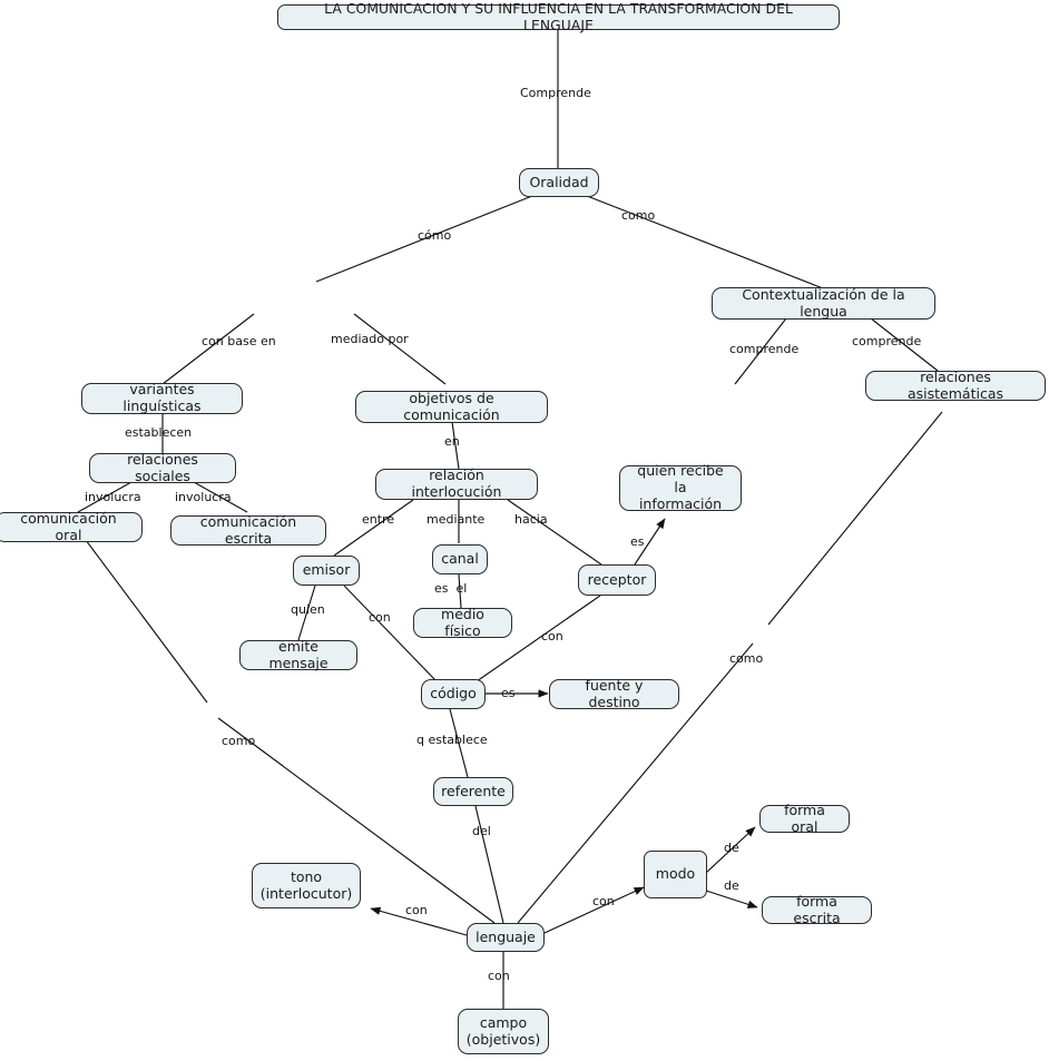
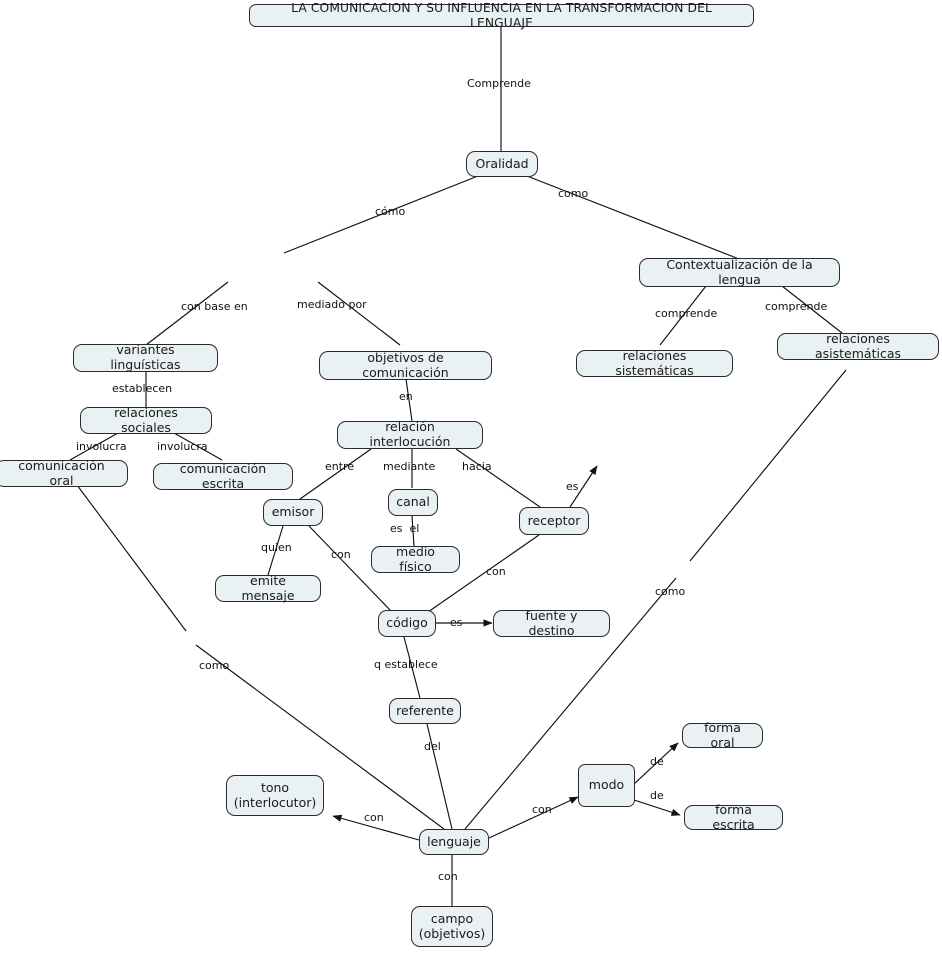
  LA COMUNICACION Y SU INFLUENCIA EN LA TRANSFORMACION DEL LENGUAJE
  Oralidad
  Contextualización de la lengua
  variantes linguísticas
  objetivos de comunicación
+ relaciones sistemáticas
  relaciones asistemáticas
  relaciones sociales
  relación interlocución
- quien recibe la
- información
  comunicación oral
  comunicación escrita
  emisor
  canal
  receptor
  medio físico
  emite mensaje
  código
  fuente y destino
  referente
  forma oral
  modo
  forma escrita
  tono
  (interlocutor)
  lenguaje
  campo
  (objetivos)
  Comprende
  cómo
  como
  con base en
  mediado por
  comprende
  comprende
  establecen
  en
  involucra
  involucra
  entre
  mediante
  hacia
  es
  quien
  con
  es el
  con
  es
  q establece
  del
  como
  como
  con
  con
  con
  de
  de
